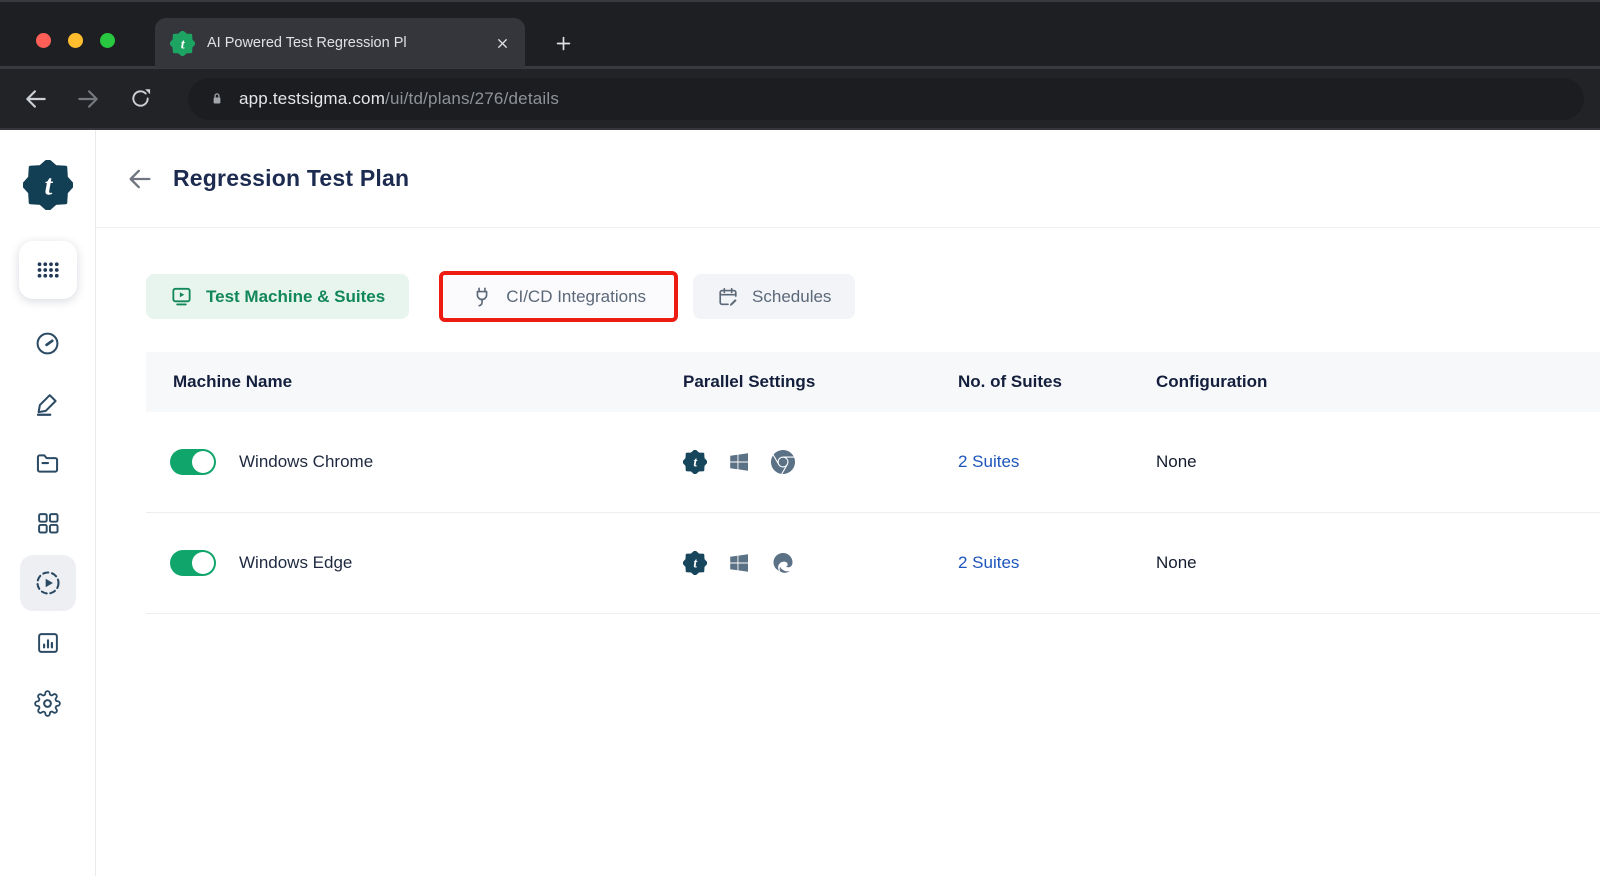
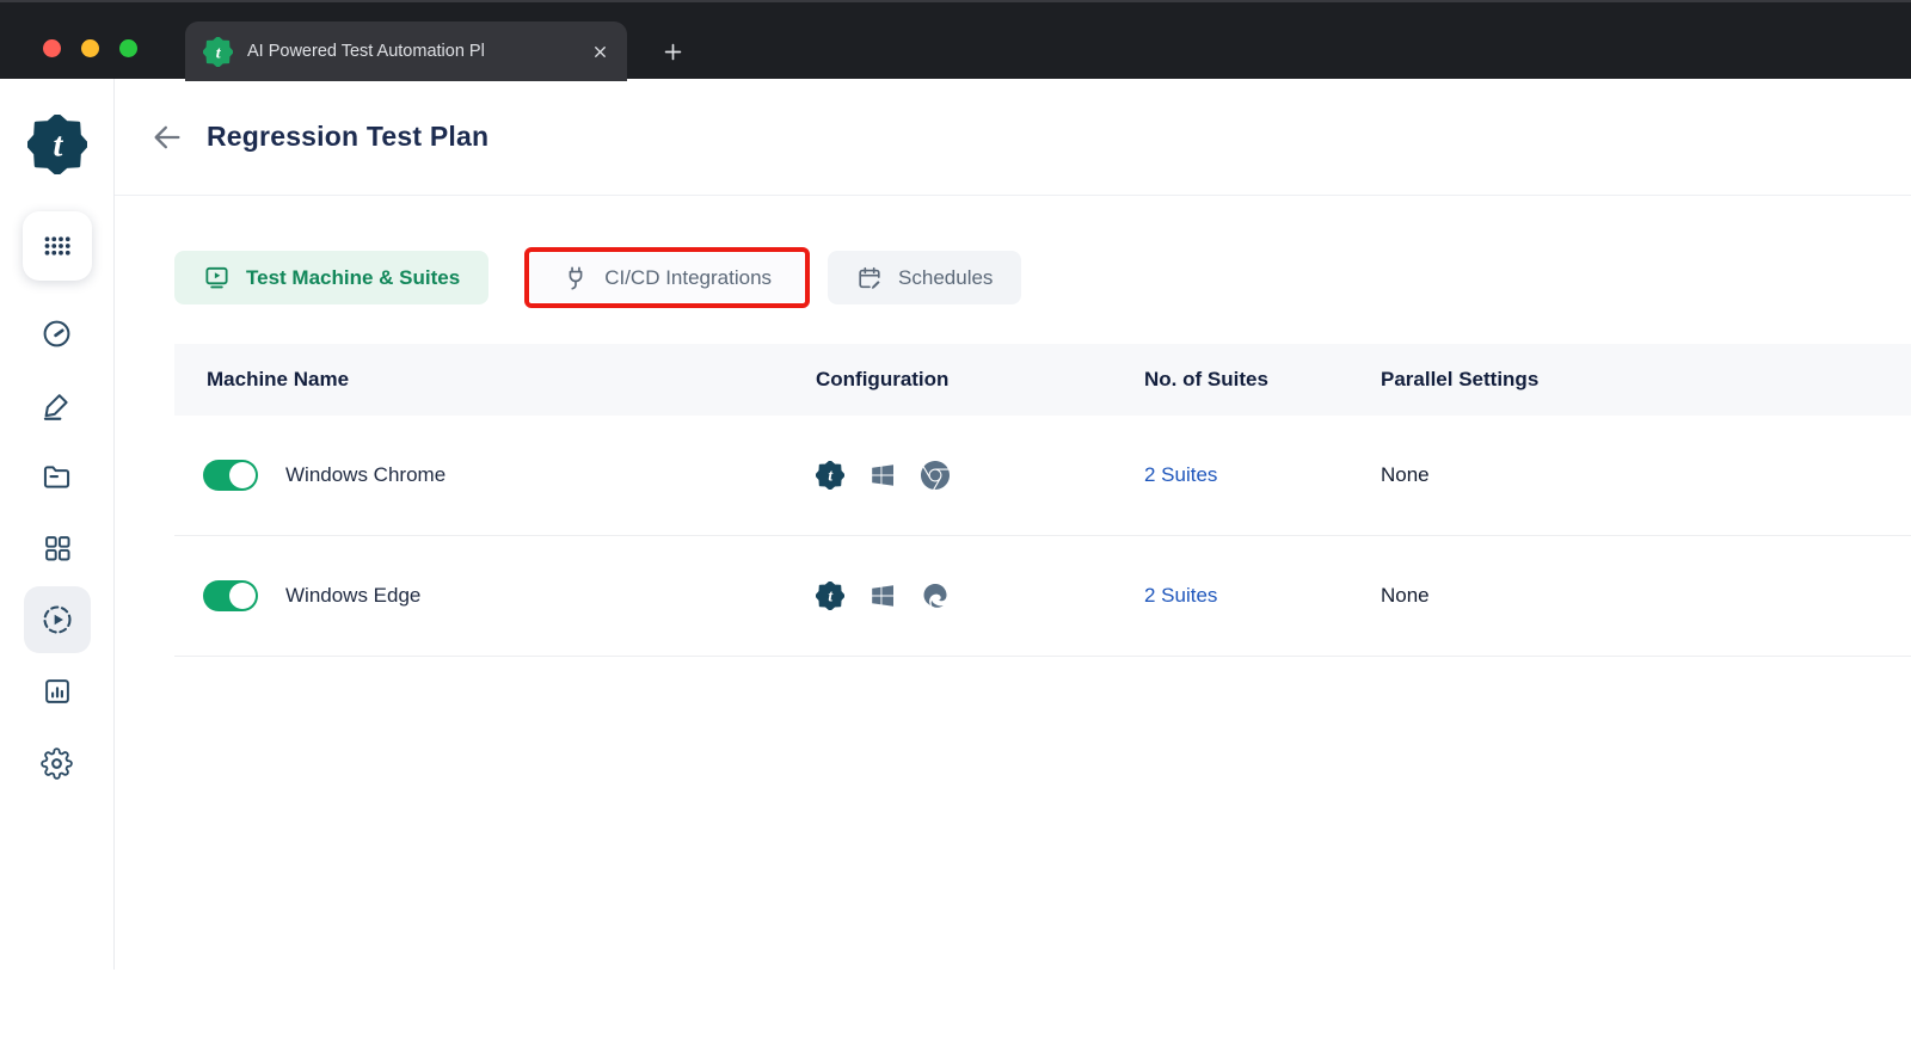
- AI Powered Test Regression Pl
+ AI Powered Test Automation Pl
- app.testsigma.com/ui/td/plans/276/details
  Regression Test Plan
  Test Machine & Suites
  CI/CD Integrations
  Schedules
  Machine Name
- Parallel Settings
+ Configuration
  No. of Suites
- Configuration
+ Parallel Settings
  Windows Chrome
  2 Suites
  None
  Windows Edge
  2 Suites
  None
